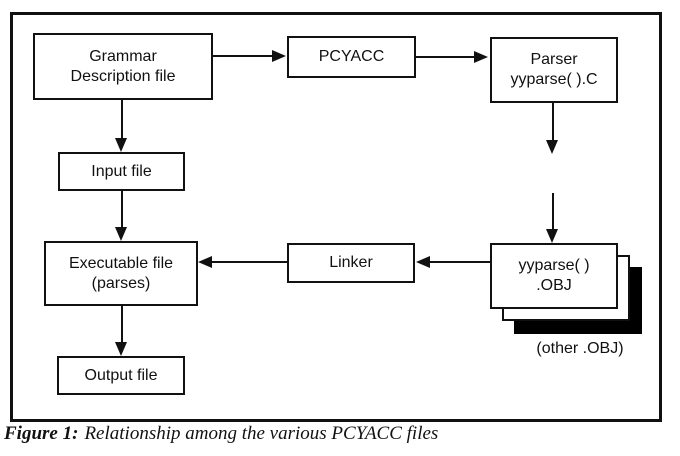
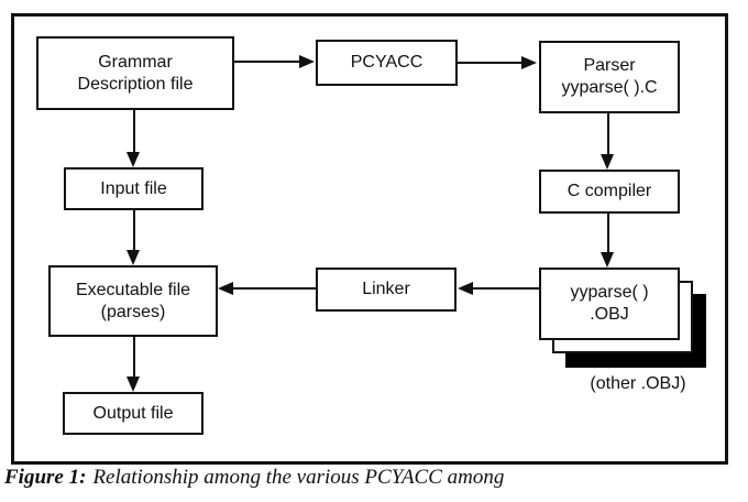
  Grammar
  Description file
  PCYACC
  Parser
  yyparse( ).C
  Input file
+ C compiler
  Executable file
  (parses)
  Linker
  yyparse( )
  .OBJ
  (other .OBJ)
  Output file
- Figure 1: Relationship among the various PCYACC files
+ Figure 1: Relationship among the various PCYACC among
